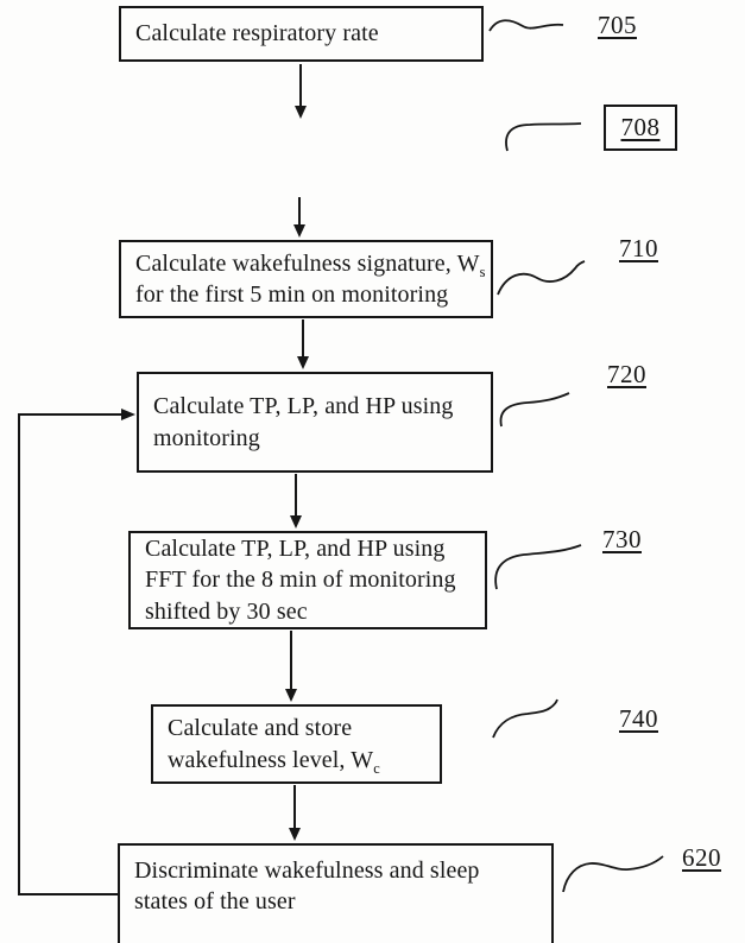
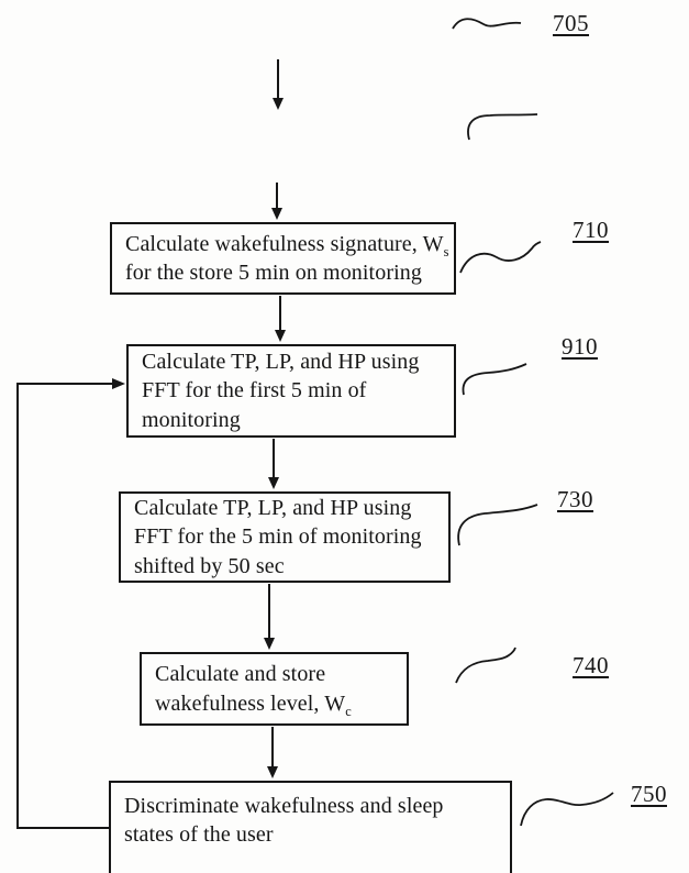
- Calculate respiratory rate
  705
- 708
  Calculate wakefulness signature, Ws
- for the first 5 min on monitoring
+ for the store 5 min on monitoring
  710
  Calculate TP, LP, and HP using
+ FFT for the first 5 min of
  monitoring
- 720
+ 910
  Calculate TP, LP, and HP using
- FFT for the 8 min of monitoring
+ FFT for the 5 min of monitoring
- shifted by 30 sec
+ shifted by 50 sec
  730
  Calculate and store
  wakefulness level, Wc
  740
  Discriminate wakefulness and sleep
  states of the user
- 620
+ 750
